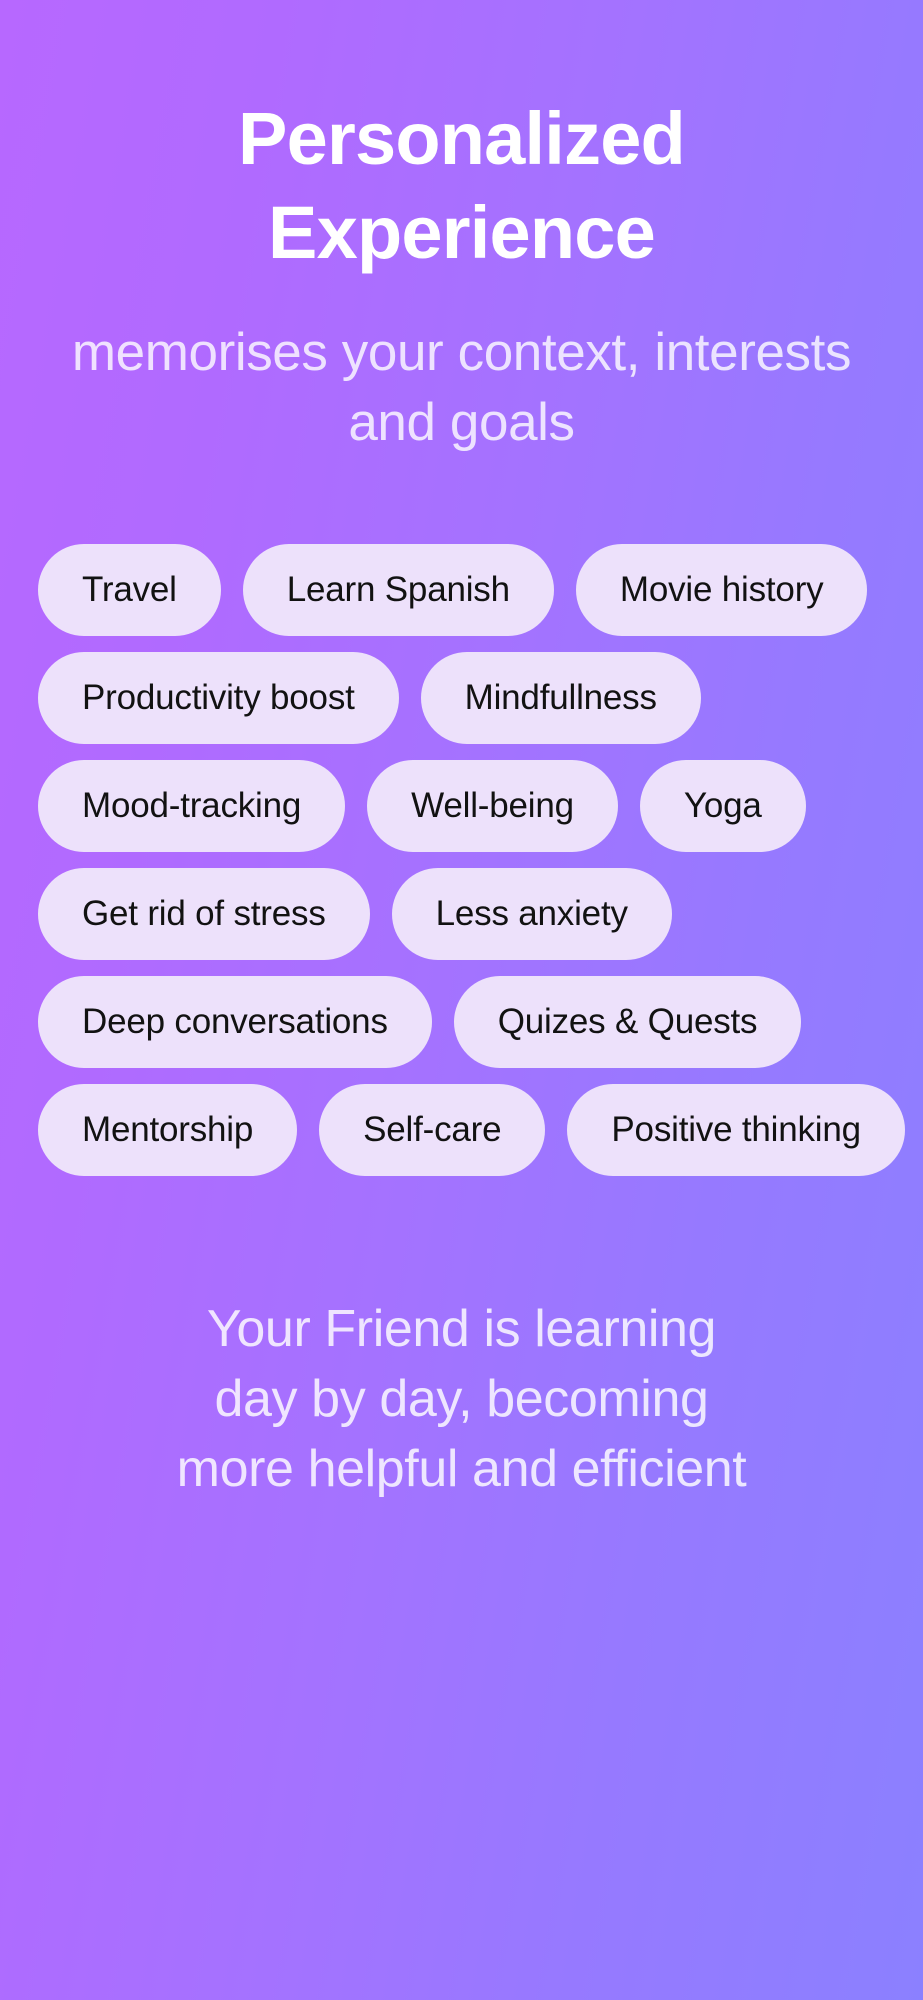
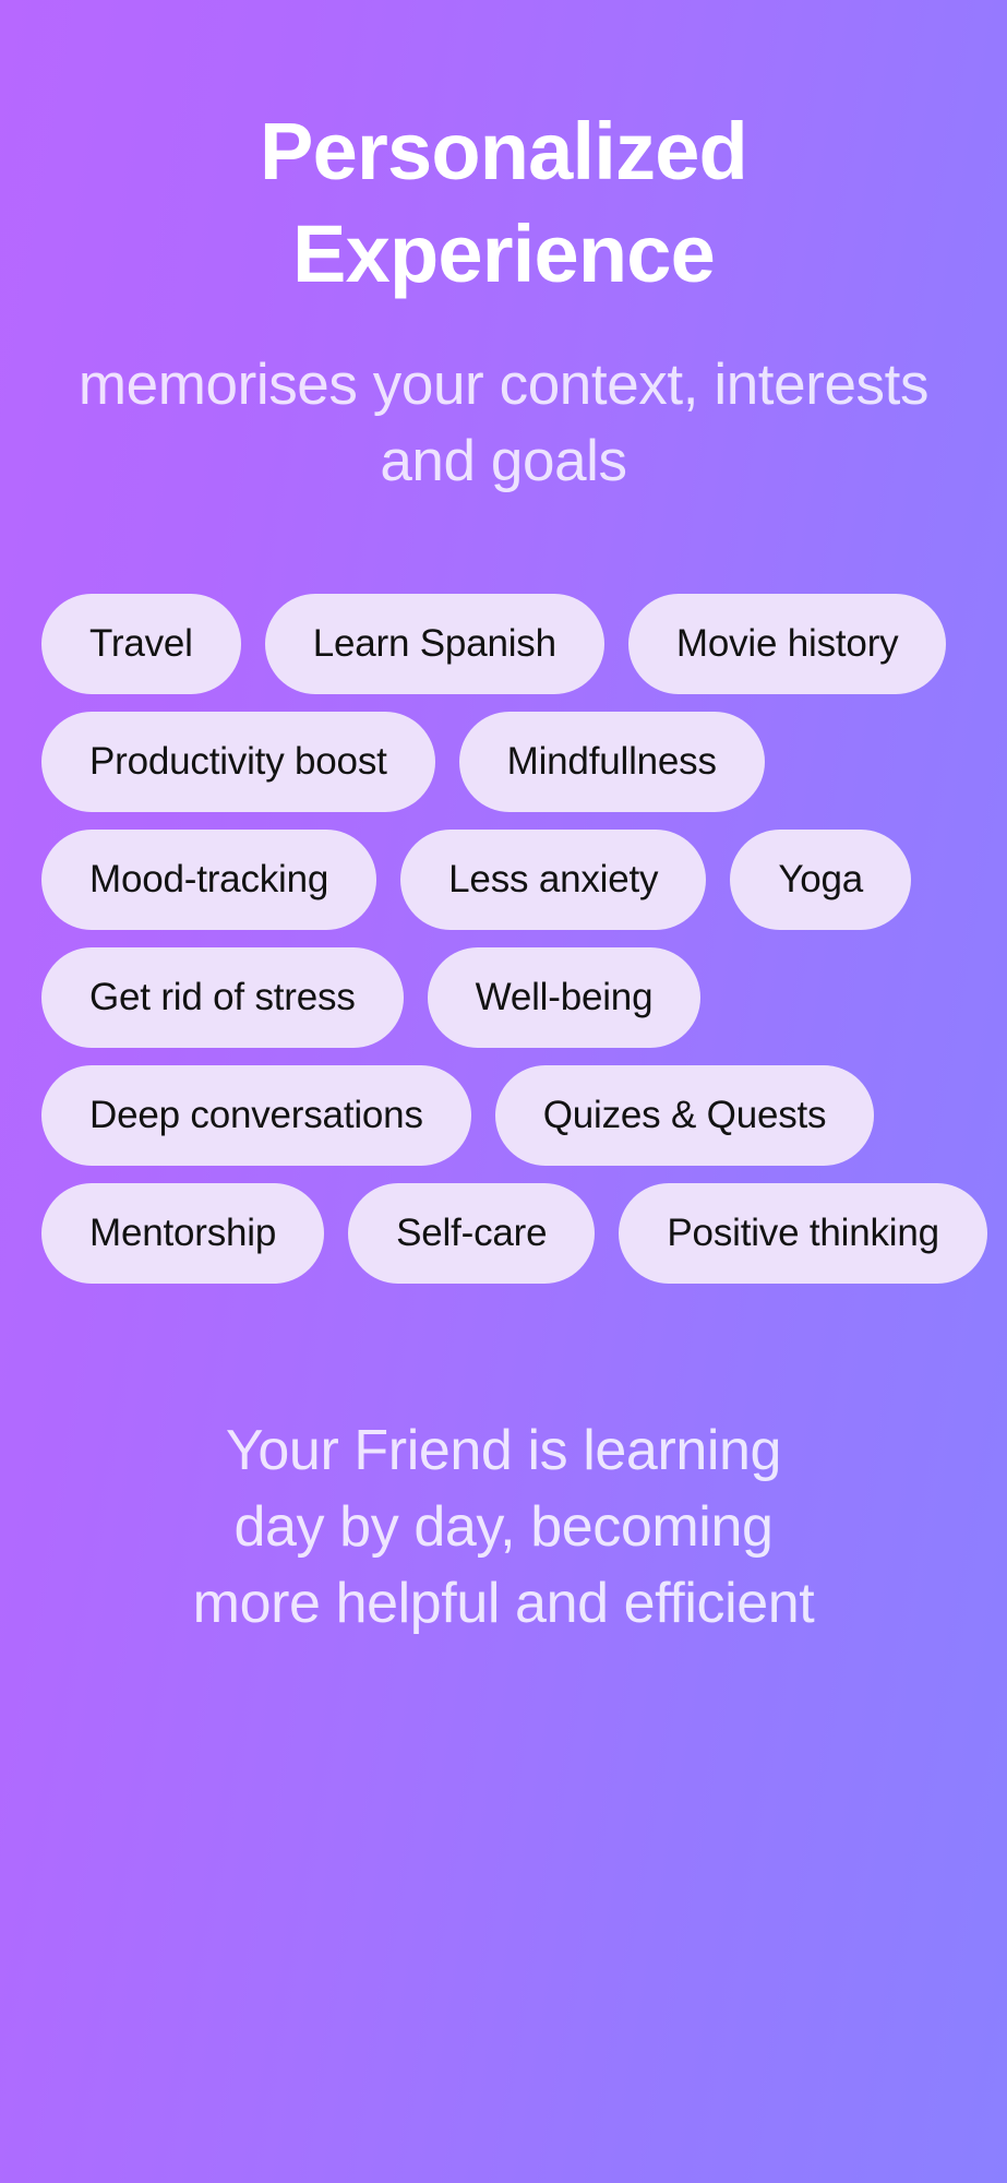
  Personalized Experience
  memorises your context, interests and goals
  Travel
  Learn Spanish
  Movie history
  Productivity boost
  Mindfullness
  Mood-tracking
- Well-being
+ Less anxiety
  Yoga
  Get rid of stress
- Less anxiety
+ Well-being
  Deep conversations
  Quizes & Quests
  Mentorship
  Self-care
  Positive thinking
  Your Friend is learning
  day by day, becoming
  more helpful and efficient
